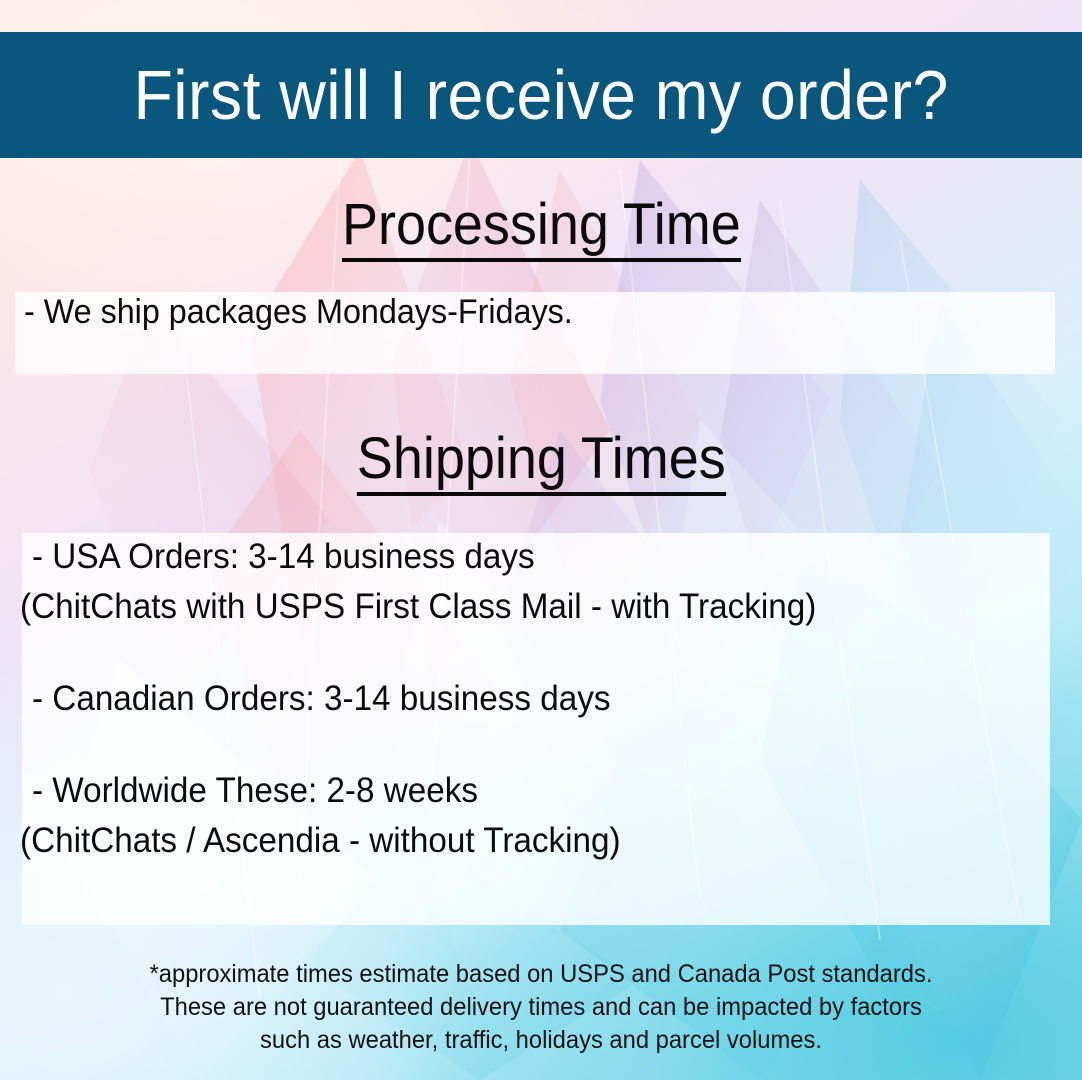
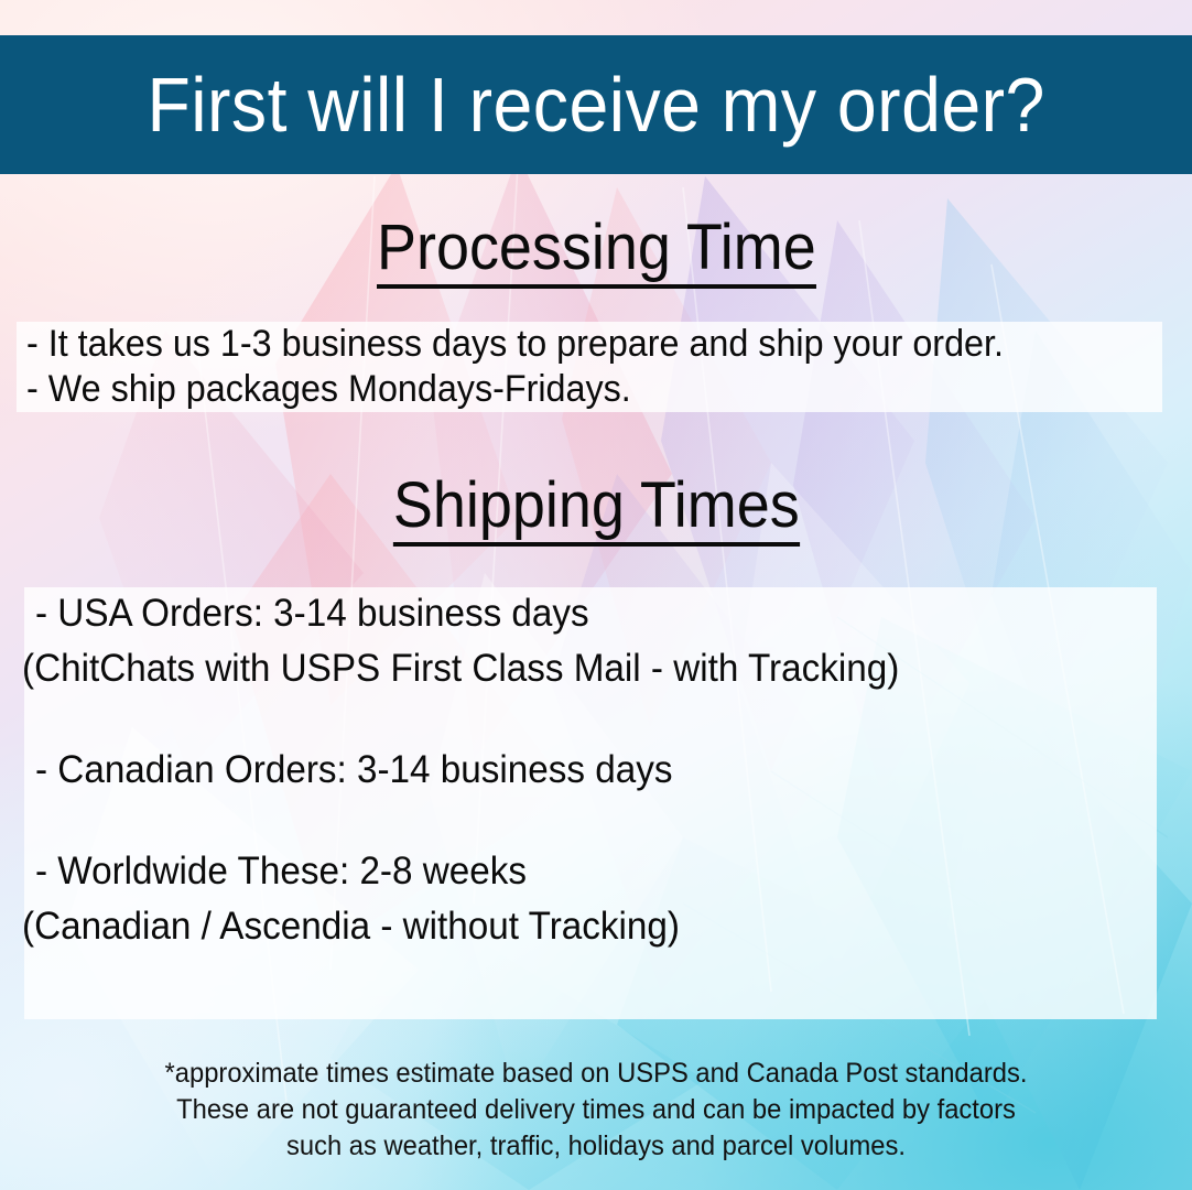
  First will I receive my order?
  Processing Time
+ - It takes us 1-3 business days to prepare and ship your order.
  - We ship packages Mondays-Fridays.
  Shipping Times
  - USA Orders: 3-14 business days
  (ChitChats with USPS First Class Mail - with Tracking)
  - Canadian Orders: 3-14 business days
  - Worldwide These: 2-8 weeks
- (ChitChats / Ascendia - without Tracking)
+ (Canadian / Ascendia - without Tracking)
  *approximate times estimate based on USPS and Canada Post standards.
  These are not guaranteed delivery times and can be impacted by factors
  such as weather, traffic, holidays and parcel volumes.
